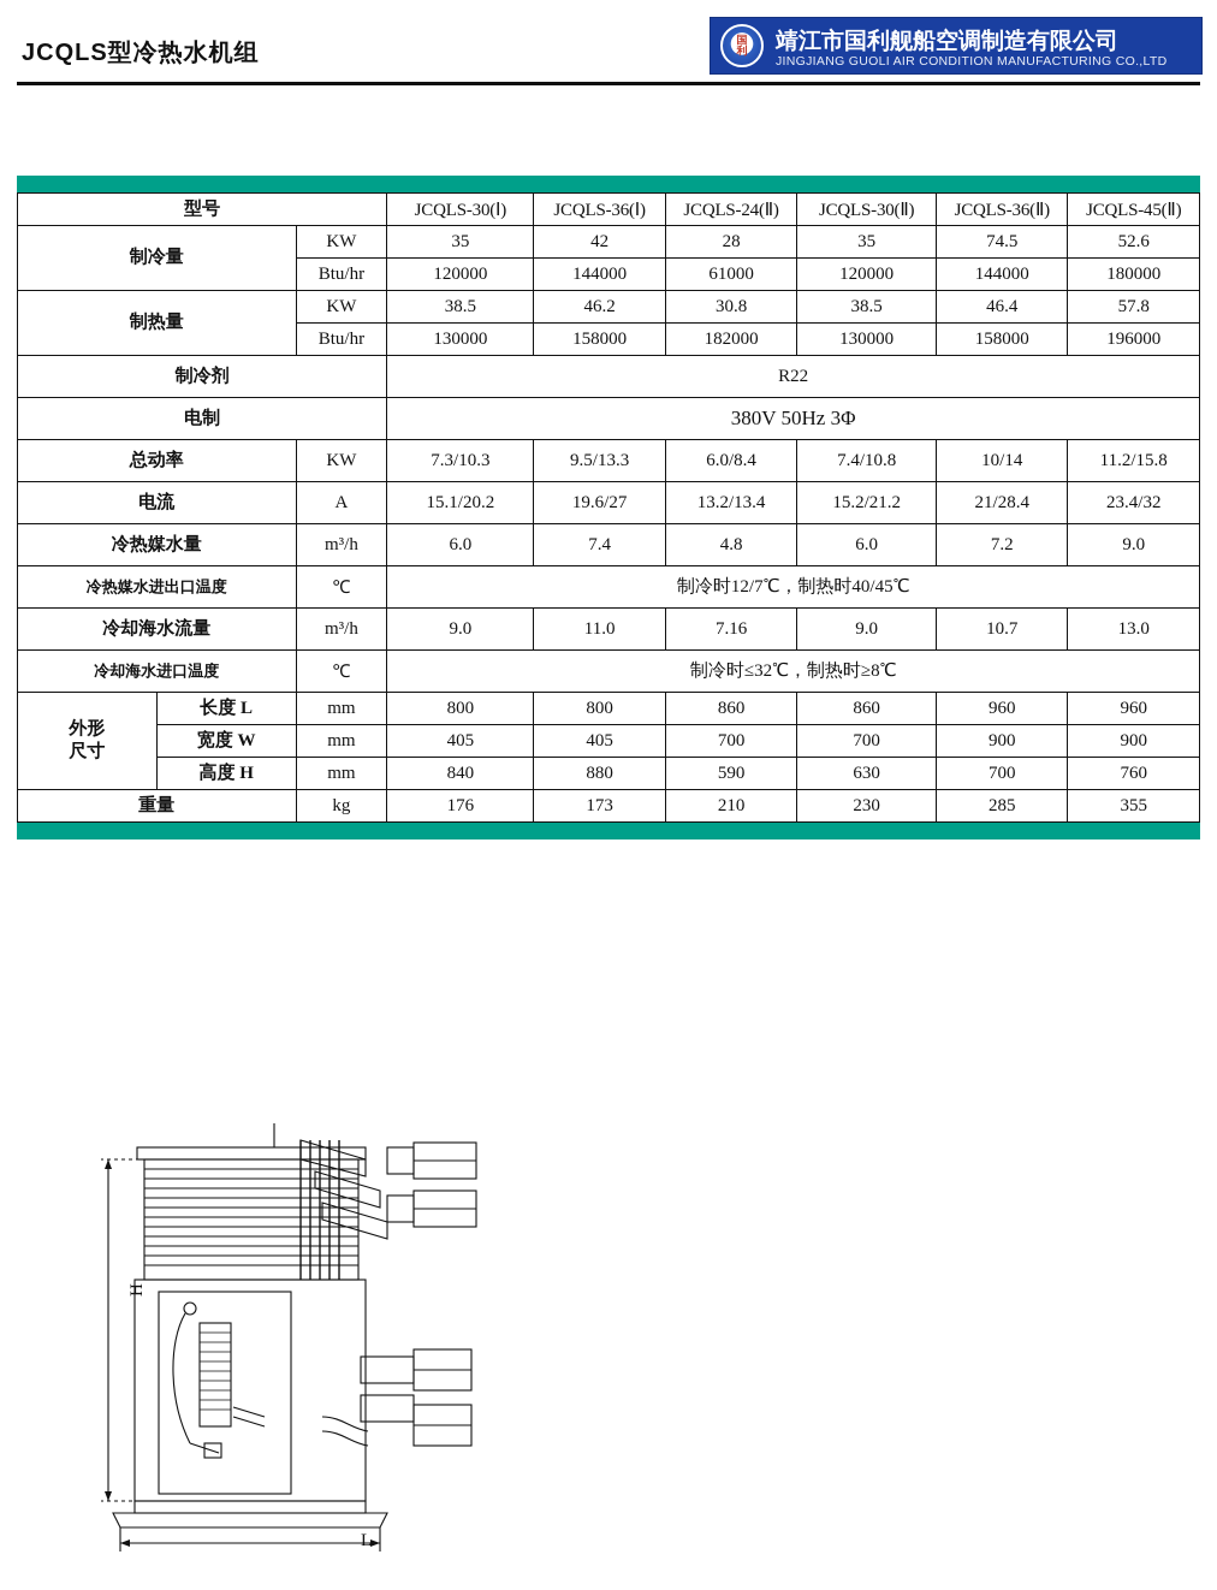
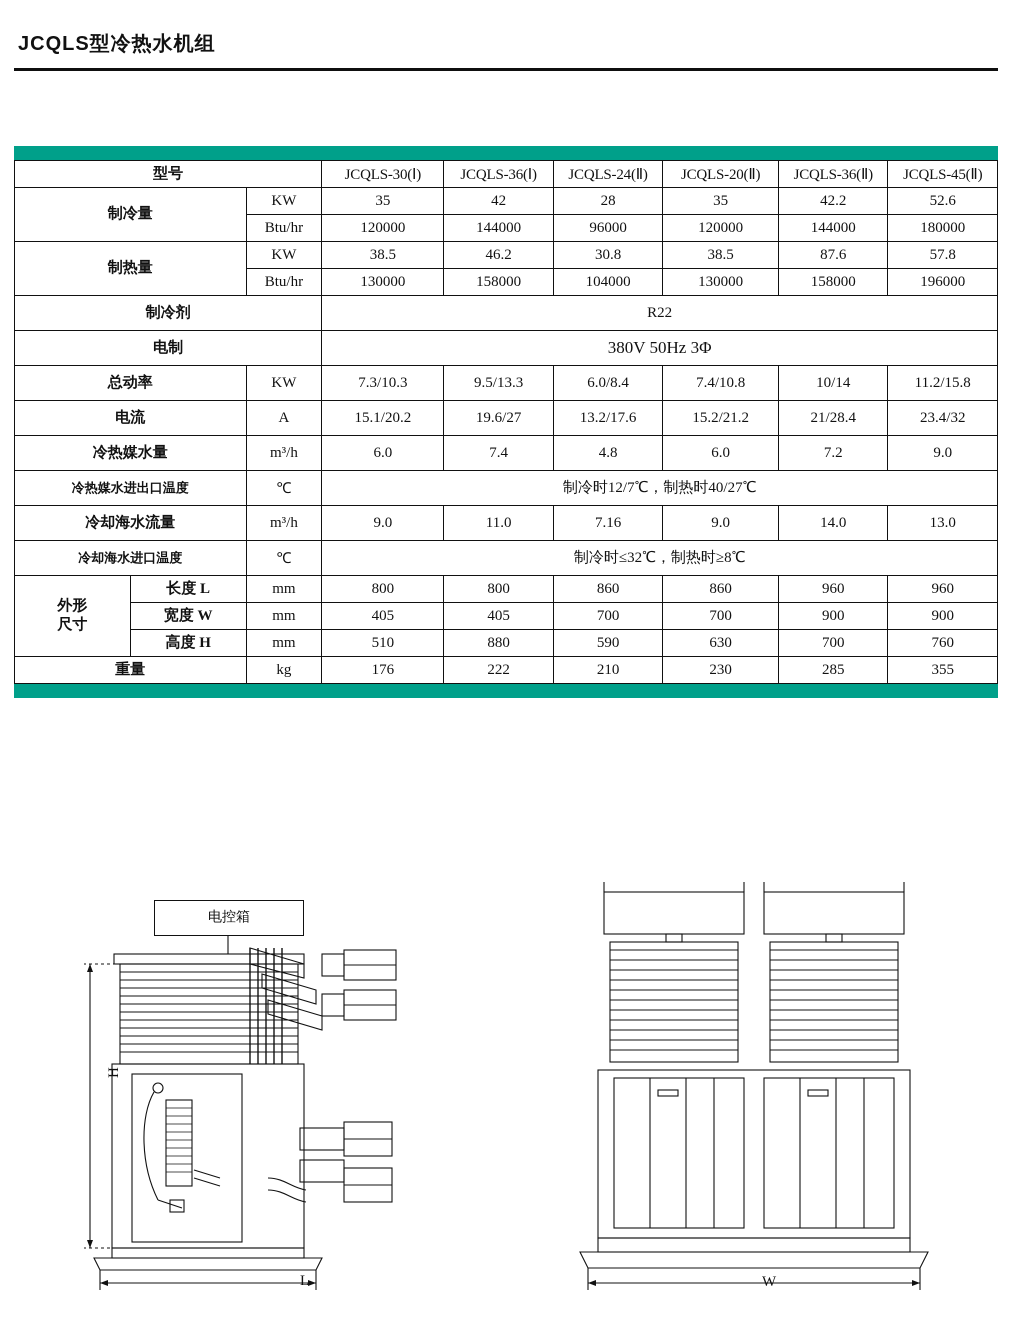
  JCQLS型冷热水机组
- 国利
- 靖江市国利舰船空调制造有限公司
- JINGJIANG GUOLI AIR CONDITION MANUFACTURING CO.,LTD
- 型号	JCQLS-30(Ⅰ)	JCQLS-36(Ⅰ)	JCQLS-24(Ⅱ)	JCQLS-30(Ⅱ)	JCQLS-36(Ⅱ)	JCQLS-45(Ⅱ)
+ 型号	JCQLS-30(Ⅰ)	JCQLS-36(Ⅰ)	JCQLS-24(Ⅱ)	JCQLS-20(Ⅱ)	JCQLS-36(Ⅱ)	JCQLS-45(Ⅱ)
- 制冷量	KW	35	42	28	35	74.5	52.6
+ 制冷量	KW	35	42	28	35	42.2	52.6
- Btu/hr	120000	144000	61000	120000	144000	180000
+ Btu/hr	120000	144000	96000	120000	144000	180000
- 制热量	KW	38.5	46.2	30.8	38.5	46.4	57.8
+ 制热量	KW	38.5	46.2	30.8	38.5	87.6	57.8
- Btu/hr	130000	158000	182000	130000	158000	196000
+ Btu/hr	130000	158000	104000	130000	158000	196000
  制冷剂	R22
  电制	380V 50Hz 3Φ
  总动率	KW	7.3/10.3	9.5/13.3	6.0/8.4	7.4/10.8	10/14	11.2/15.8
- 电流	A	15.1/20.2	19.6/27	13.2/13.4	15.2/21.2	21/28.4	23.4/32
+ 电流	A	15.1/20.2	19.6/27	13.2/17.6	15.2/21.2	21/28.4	23.4/32
  冷热媒水量	m³/h	6.0	7.4	4.8	6.0	7.2	9.0
- 冷热媒水进出口温度	℃	制冷时12/7℃，制热时40/45℃
+ 冷热媒水进出口温度	℃	制冷时12/7℃，制热时40/27℃
- 冷却海水流量	m³/h	9.0	11.0	7.16	9.0	10.7	13.0
+ 冷却海水流量	m³/h	9.0	11.0	7.16	9.0	14.0	13.0
  冷却海水进口温度	℃	制冷时≤32℃，制热时≥8℃
  外形 尺寸	长度 L	mm	800	800	860	860	960	960
  宽度 W	mm	405	405	700	700	900	900
- 高度 H	mm	840	880	590	630	700	760
+ 高度 H	mm	510	880	590	630	700	760
- 重量	kg	176	173	210	230	285	355
+ 重量	kg	176	222	210	230	285	355
+ 电控箱
  L
+ W
